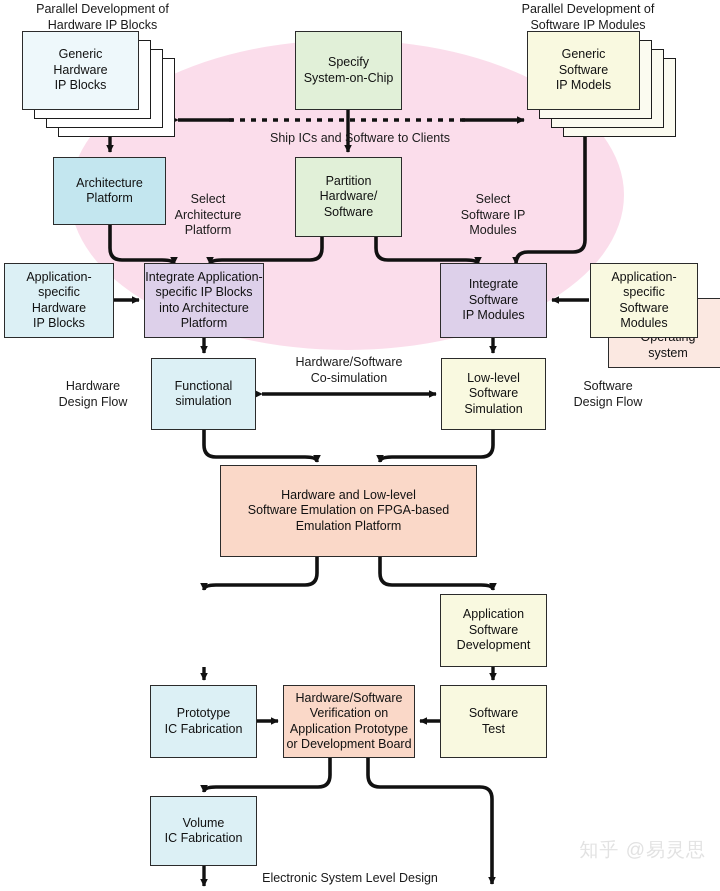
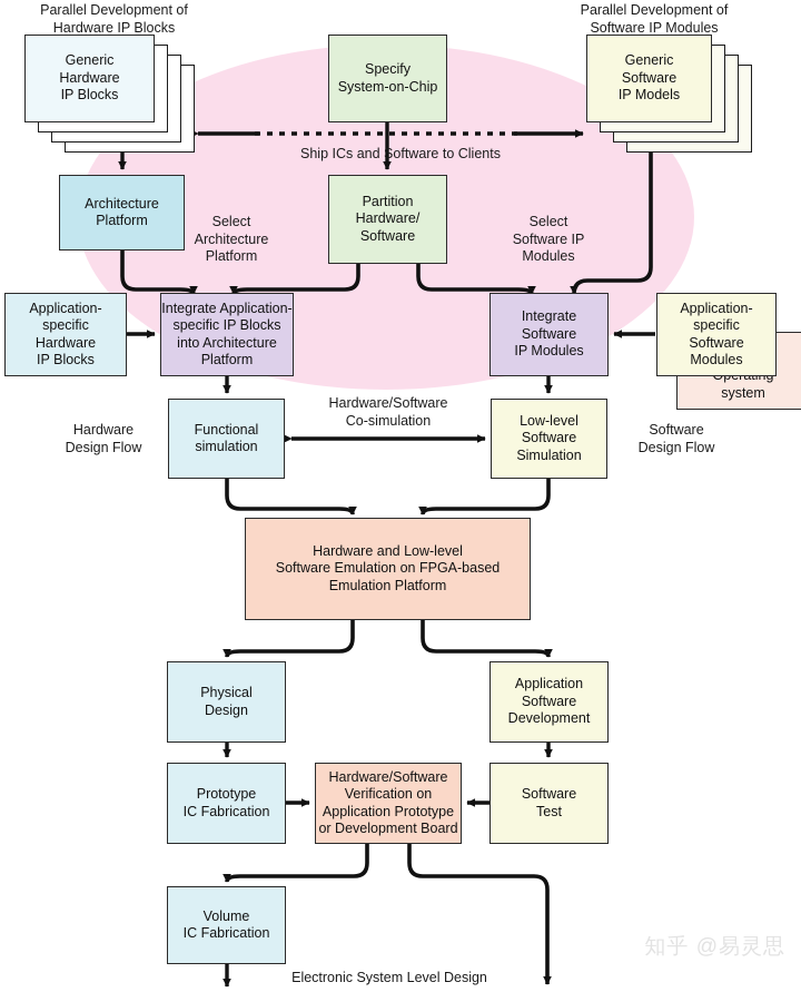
  Parallel Development of
  Hardware IP Blocks
  Parallel Development of
  Software IP Modules
  Generic
  Hardware
  IP Blocks
  Specify
  System-on-Chip
  Generic
  Software
  IP Models
  Architecture
  Platform
  Partition
  Hardware/
  Software
  Application-
  specific
  Hardware
  IP Blocks
  Integrate Application-
  specific IP Blocks
  into Architecture
  Platform
  Integrate
  Software
  IP Modules
  system
  Application-
  specific
  Software
  Modules
  Functional
  simulation
  Low-level
  Software
  Simulation
  Hardware and Low-level
  Software Emulation on FPGA-based
  Emulation Platform
+ Physical
+ Design
  Application
  Software
  Development
  Prototype
  IC Fabrication
  Hardware/Software
  Verification on
  Application Prototype
  or Development Board
  Software
  Test
  Volume
  IC Fabrication
  Ship ICs and Software to Clients
  Select
  Architecture
  Platform
  Select
  Software IP
  Modules
  Hardware
  Design Flow
  Hardware/Software
  Co-simulation
  Software
  Design Flow
  Electronic System Level Design
  知乎 @易灵思
